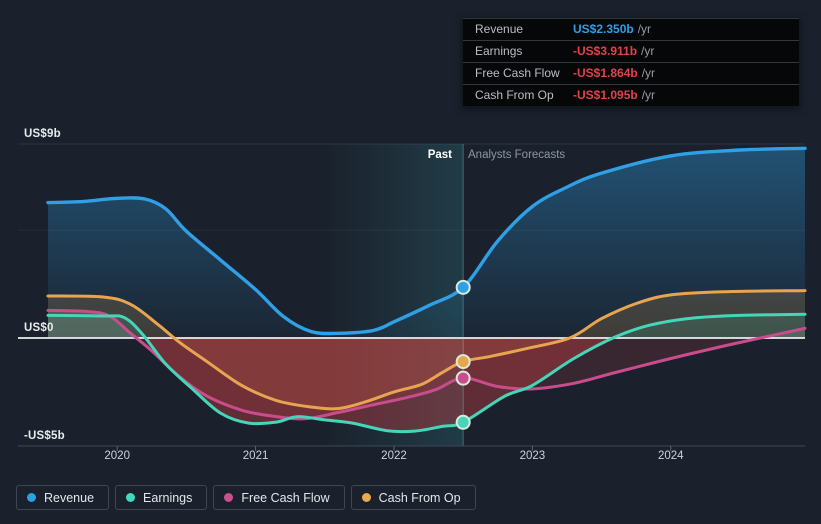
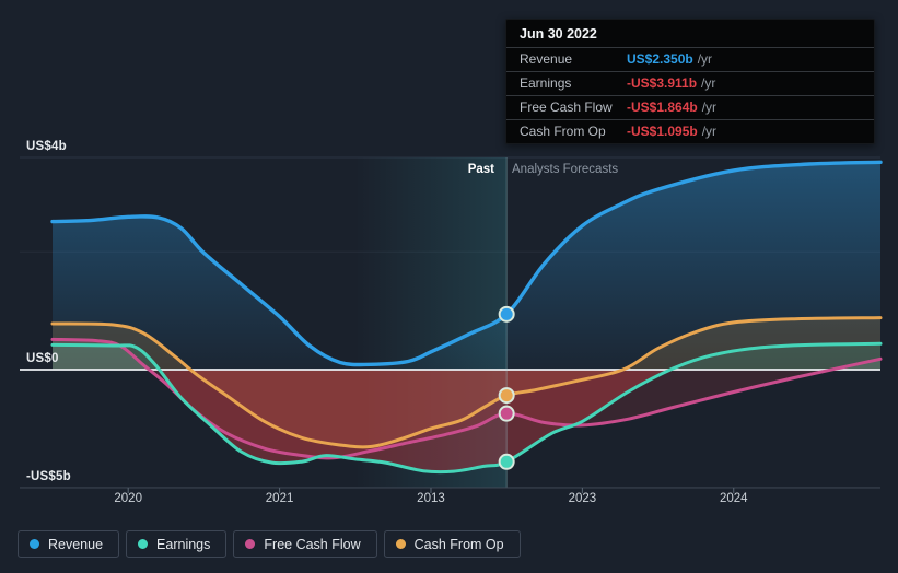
- US$9b
+ US$4b
  US$0
  -US$5b
  2020
  2021
- 2022
+ 2013
  2023
  2024
  Past
  Analysts Forecasts
+ Jun 30 2022
  Revenue
  US$2.350b
  /yr
  Earnings
  -US$3.911b
  /yr
  Free Cash Flow
  -US$1.864b
  /yr
  Cash From Op
  -US$1.095b
  /yr
  Revenue
  Earnings
  Free Cash Flow
  Cash From Op
